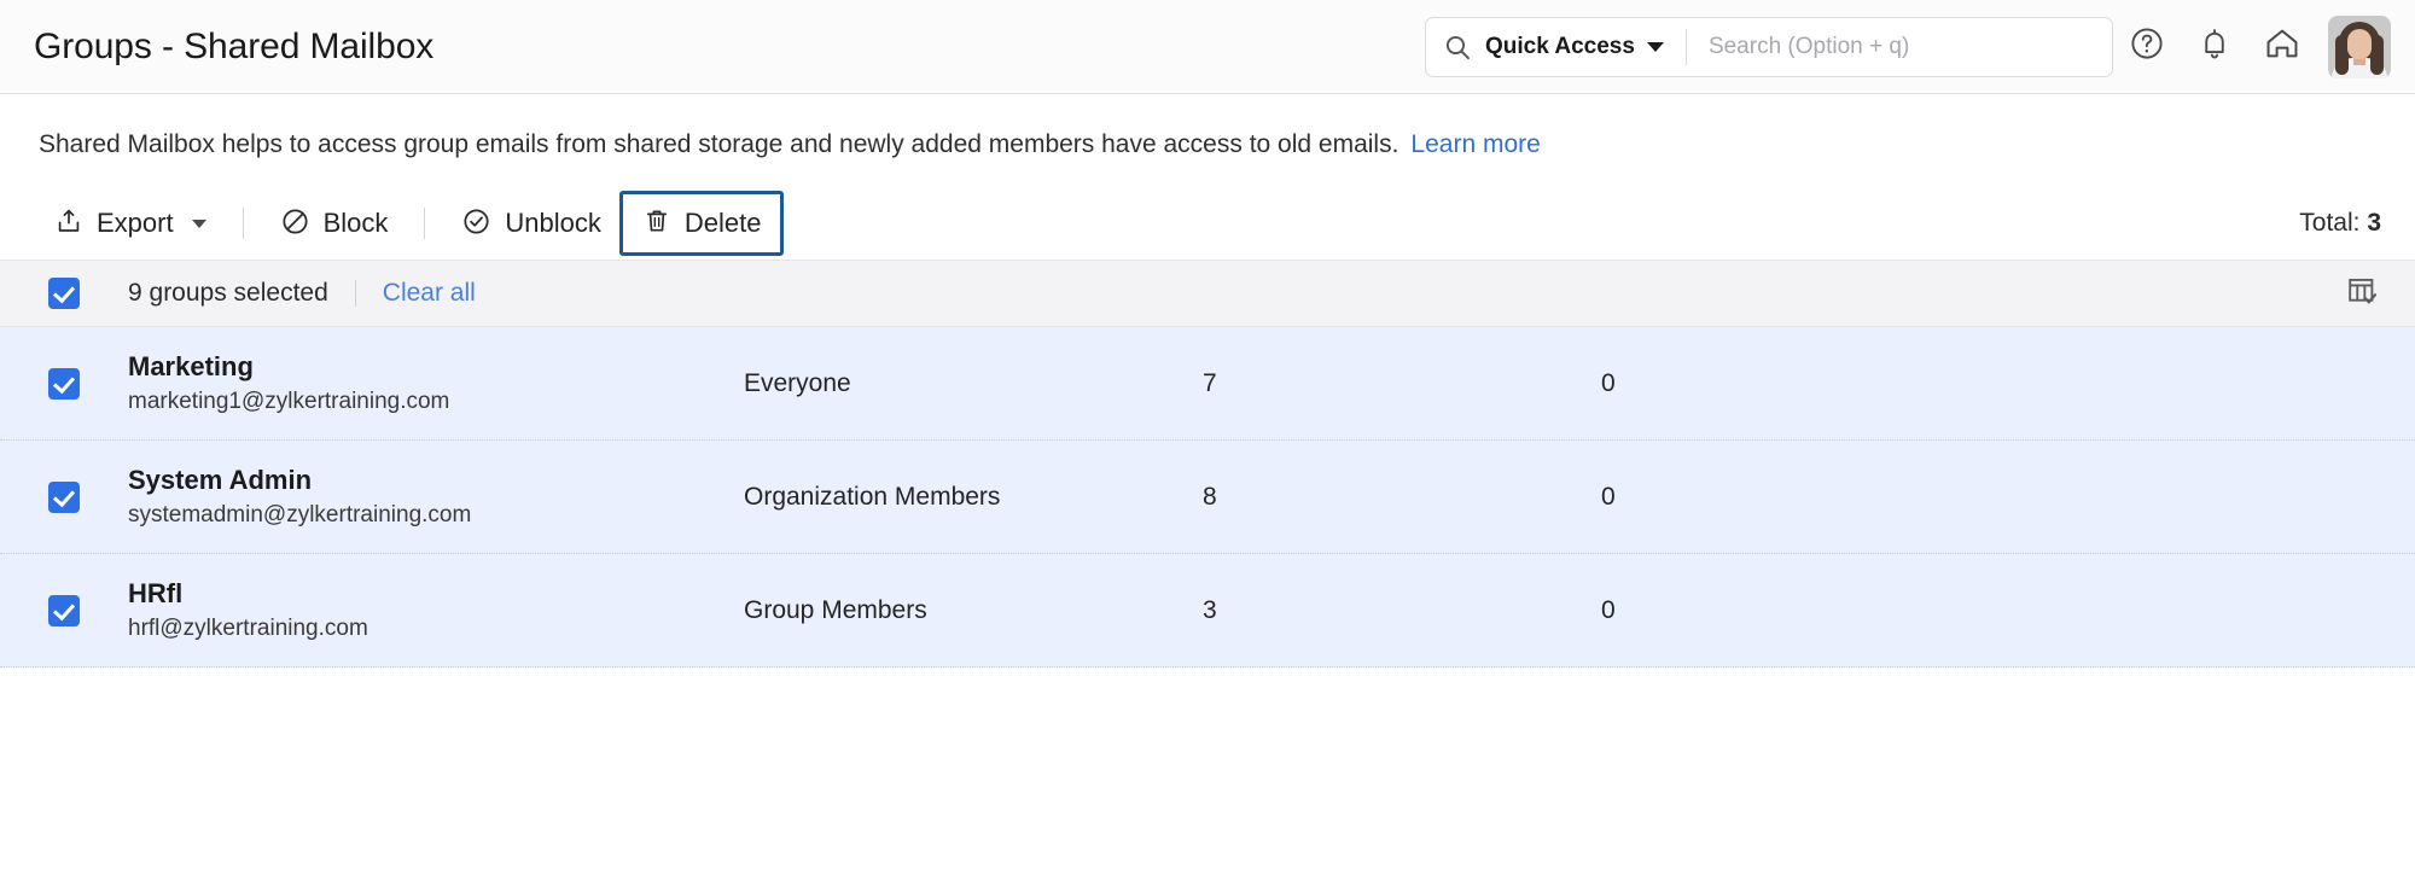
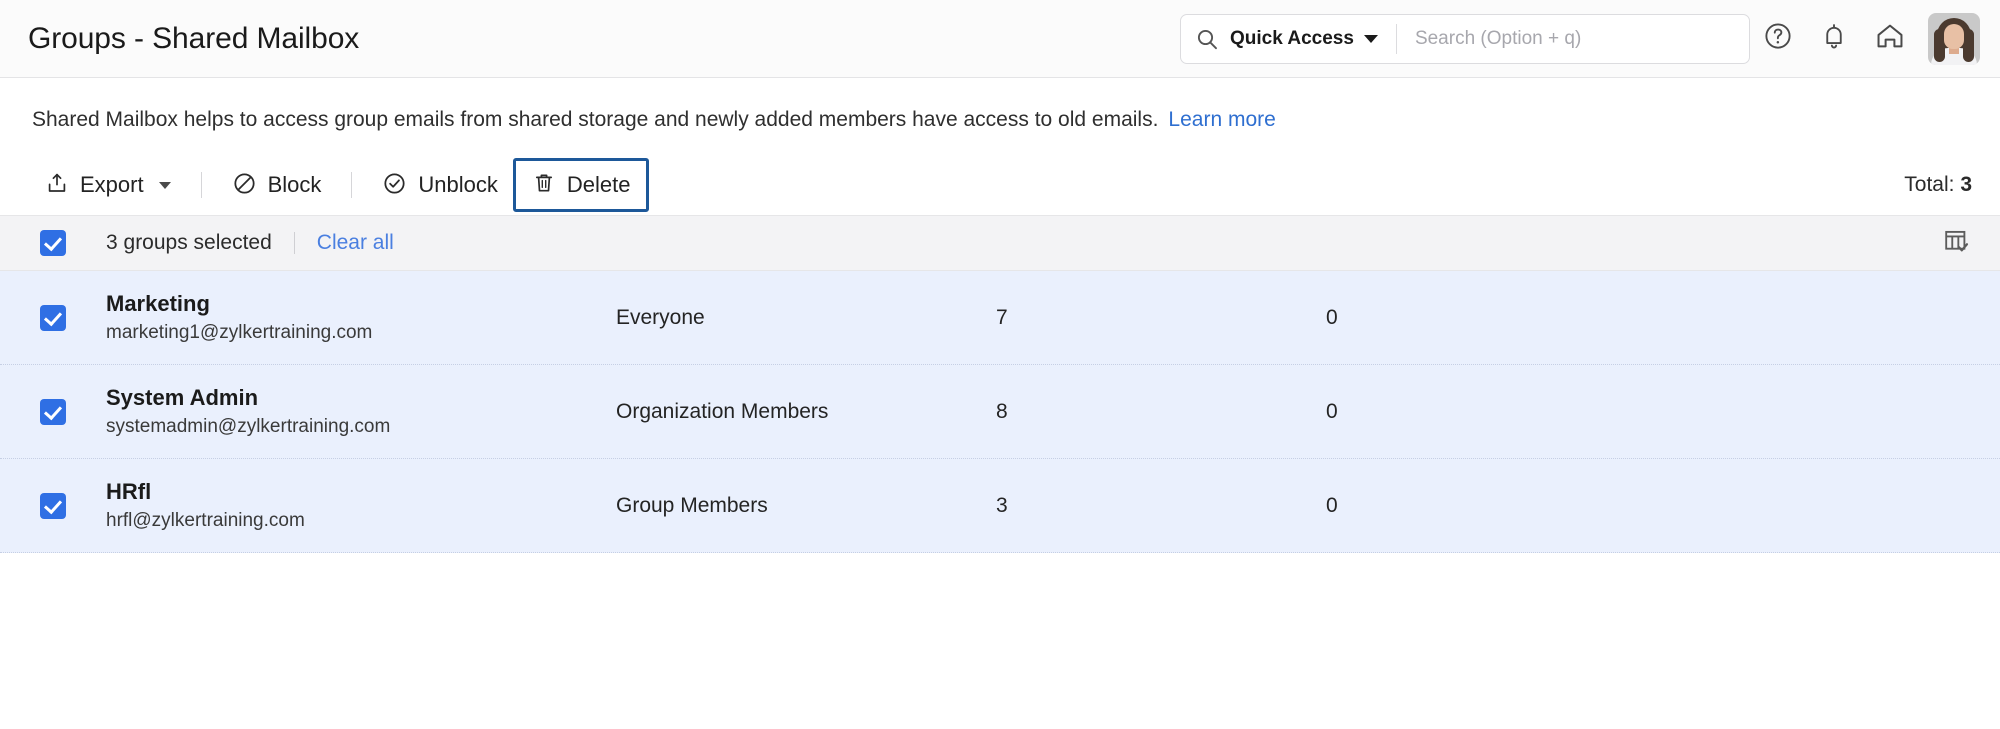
  Groups - Shared Mailbox
  Quick Access
  Search (Option + q)
  Shared Mailbox helps to access group emails from shared storage and newly added members have access to old emails. Learn more
  Export
  Block
  Unblock
  Delete
  Total: 3
- 9 groups selected
+ 3 groups selected
  Clear all
  Marketing
  marketing1@zylkertraining.com
  Everyone
  7
  0
  System Admin
  systemadmin@zylkertraining.com
  Organization Members
  8
  0
  HRfl
  hrfl@zylkertraining.com
  Group Members
  3
  0
